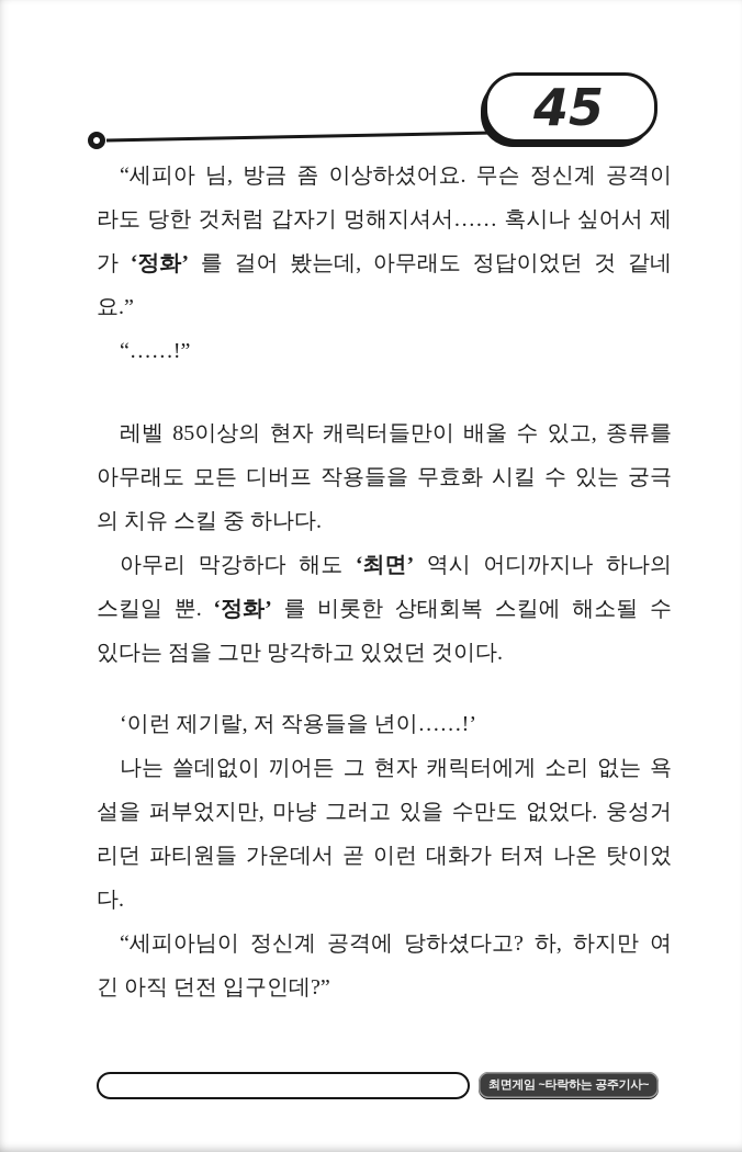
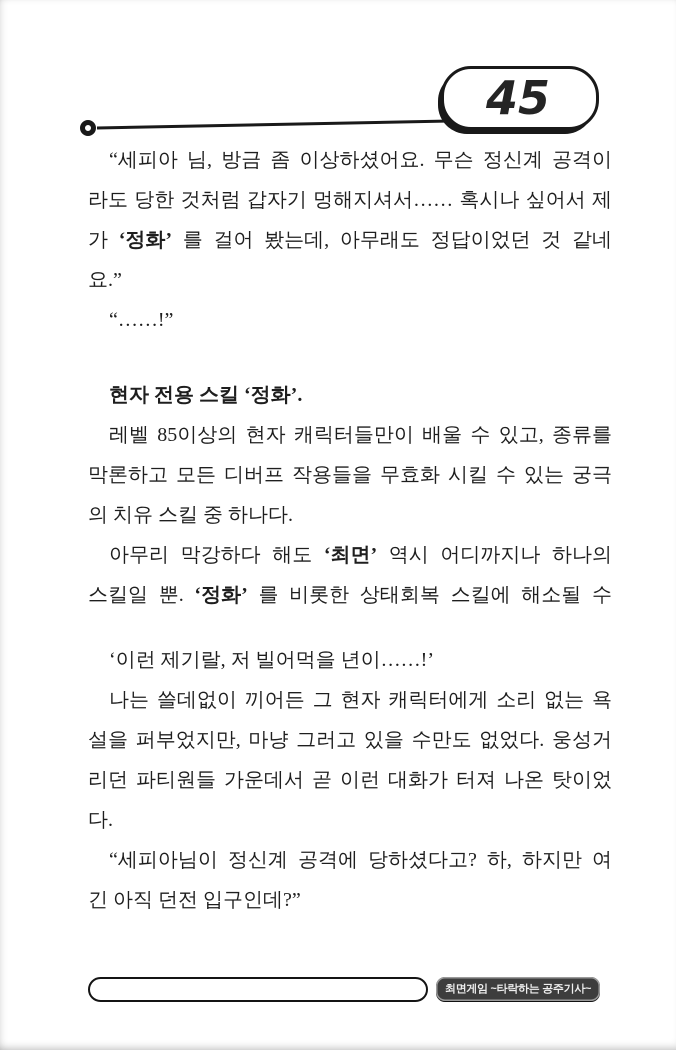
  45
  “세피아 님, 방금 좀 이상하셨어요. 무슨 정신계 공격이
  라도 당한 것처럼 갑자기 멍해지셔서…… 혹시나 싶어서 제
  가 ‘정화’ 를 걸어 봤는데, 아무래도 정답이었던 것 같네
  요.”
  “……!”
+ 현자 전용 스킬 ‘정화’.
  레벨 85이상의 현자 캐릭터들만이 배울 수 있고, 종류를
- 아무래도 모든 디버프 작용들을 무효화 시킬 수 있는 궁극
+ 막론하고 모든 디버프 작용들을 무효화 시킬 수 있는 궁극
  의 치유 스킬 중 하나다.
  아무리 막강하다 해도 ‘최면’ 역시 어디까지나 하나의
  스킬일 뿐. ‘정화’ 를 비롯한 상태회복 스킬에 해소될 수
- 있다는 점을 그만 망각하고 있었던 것이다.
- ‘이런 제기랄, 저 작용들을 년이……!’
+ ‘이런 제기랄, 저 빌어먹을 년이……!’
  나는 쓸데없이 끼어든 그 현자 캐릭터에게 소리 없는 욕
  설을 퍼부었지만, 마냥 그러고 있을 수만도 없었다. 웅성거
  리던 파티원들 가운데서 곧 이런 대화가 터져 나온 탓이었
  다.
  “세피아님이 정신계 공격에 당하셨다고? 하, 하지만 여
  긴 아직 던전 입구인데?”
  최면게임 ~타락하는 공주기사~
